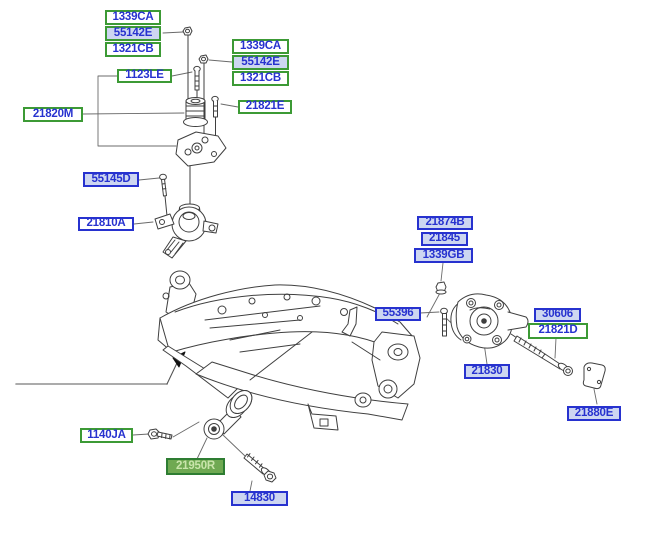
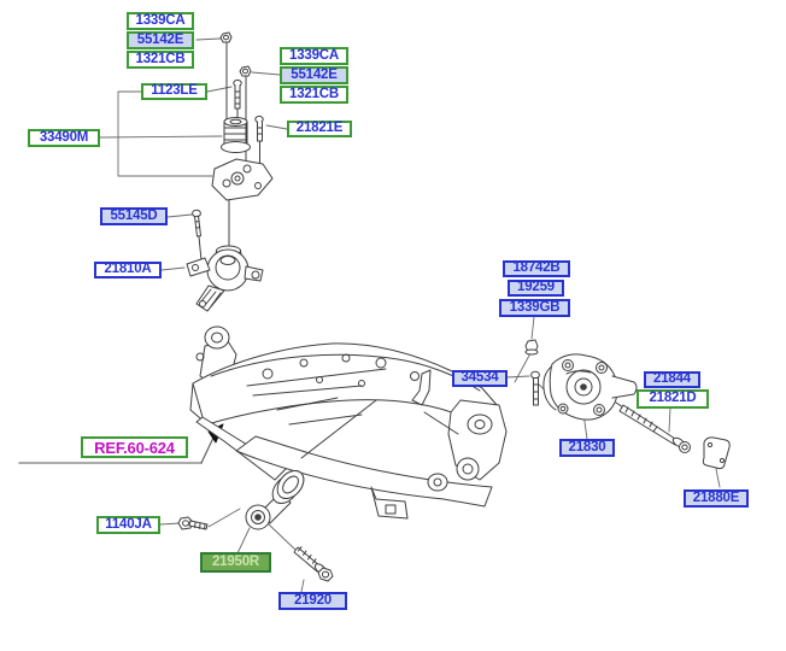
  1339CA
  55142E
  1321CB
  1339CA
  55142E
  1321CB
  1123LE
  21821E
- 21820M
+ 33490M
  55145D
  21810A
- 21874B
+ 18742B
- 21845
+ 19259
  1339GB
- 55396
+ 34534
- 30606
+ 21844
  21821D
  21830
  21880E
+ REF.60-624
  1140JA
  21950R
- 14830
+ 21920
